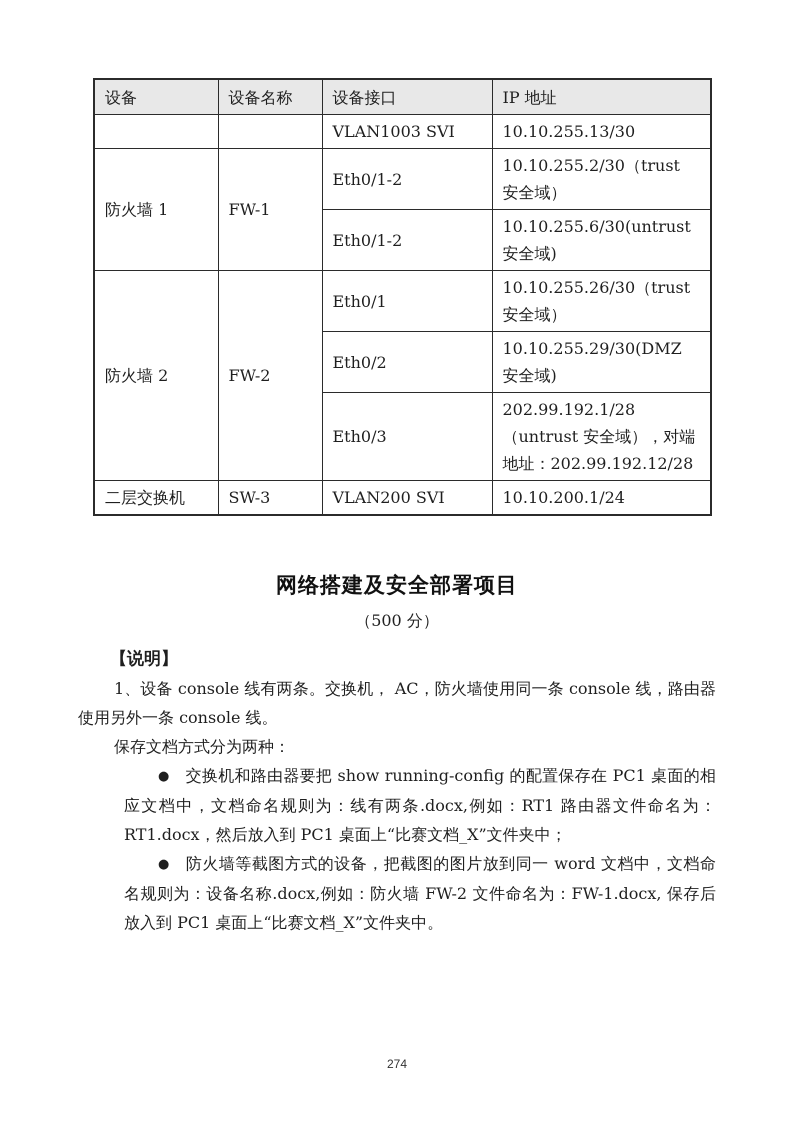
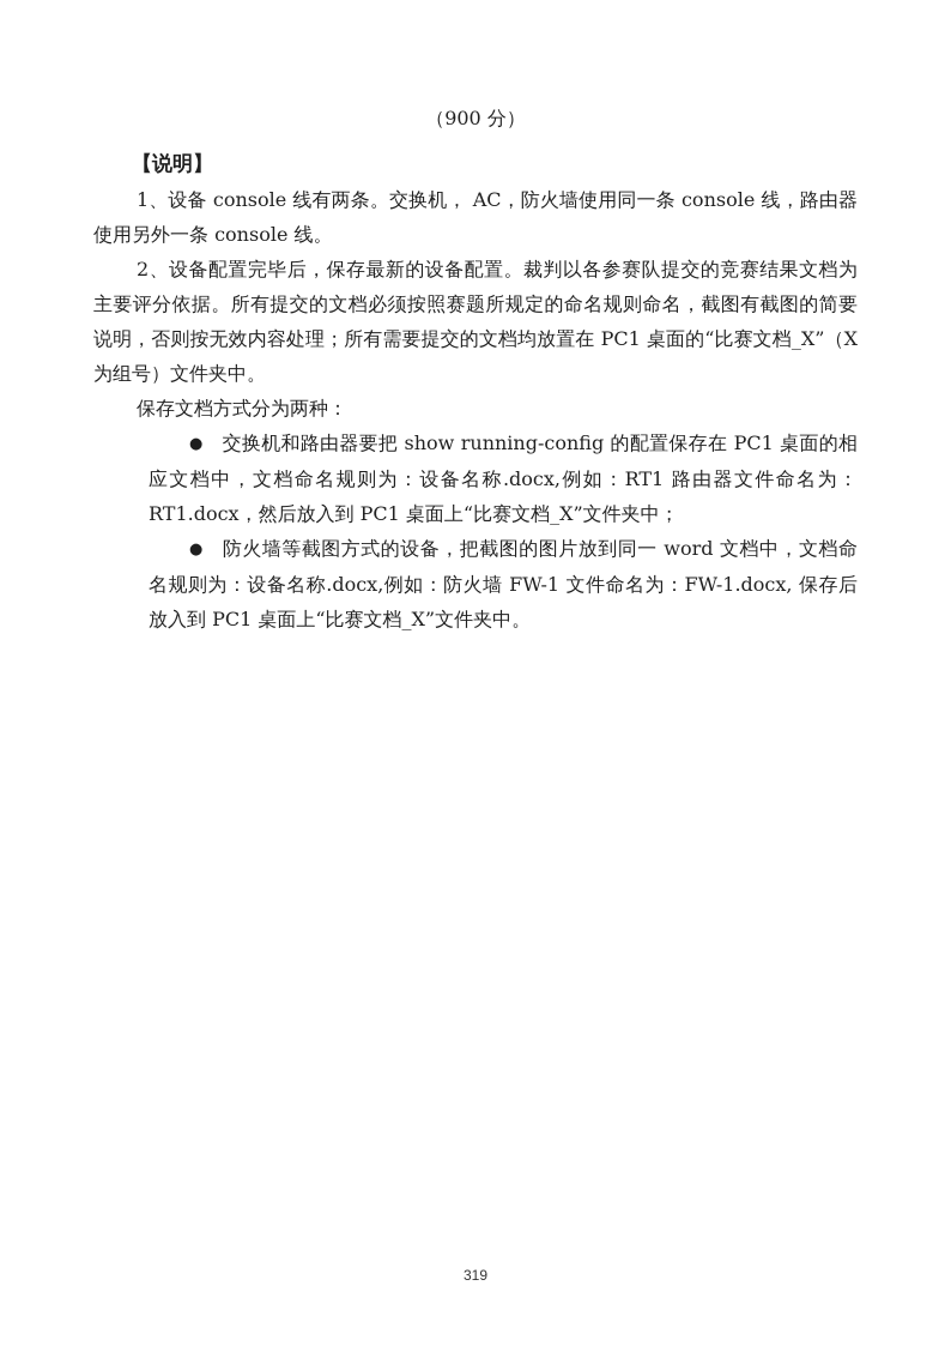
- 设备	设备名称	设备接口	IP 地址
- 		VLAN1003 SVI	10.10.255.13/30
- 防火墙 1	FW-1	Eth0/1-2	10.10.255.2/30（trust 安全域）
- Eth0/1-2	10.10.255.6/30(untrust 安全域)
- 防火墙 2	FW-2	Eth0/1	10.10.255.26/30（trust 安全域）
- Eth0/2	10.10.255.29/30(DMZ 安全域)
- Eth0/3	202.99.192.1/28（untrust 安全域），对端地址：202.99.192.12/28
- 二层交换机	SW-3	VLAN200 SVI	10.10.200.1/24
- 网络搭建及安全部署项目
- （500 分）
+ （900 分）
  【说明】
  1、设备 console 线有两条。交换机， AC，防火墙使用同一条 console 线，路由器使用另外一条 console 线。
+ 2、设备配置完毕后，保存最新的设备配置。裁判以各参赛队提交的竞赛结果文档为主要评分依据。所有提交的文档必须按照赛题所规定的命名规则命名，截图有截图的简要说明，否则按无效内容处理；所有需要提交的文档均放置在 PC1 桌面的“比赛文档_X”（X 为组号）文件夹中。
  保存文档方式分为两种：
- ● 交换机和路由器要把 show running-config 的配置保存在 PC1 桌面的相应文档中，文档命名规则为：线有两条.docx,例如：RT1 路由器文件命名为：RT1.docx，然后放入到 PC1 桌面上“比赛文档_X”文件夹中；
+ ● 交换机和路由器要把 show running-config 的配置保存在 PC1 桌面的相应文档中，文档命名规则为：设备名称.docx,例如：RT1 路由器文件命名为：RT1.docx，然后放入到 PC1 桌面上“比赛文档_X”文件夹中；
- ● 防火墙等截图方式的设备，把截图的图片放到同一 word 文档中，文档命名规则为：设备名称.docx,例如：防火墙 FW-2 文件命名为：FW-1.docx, 保存后放入到 PC1 桌面上“比赛文档_X”文件夹中。
+ ● 防火墙等截图方式的设备，把截图的图片放到同一 word 文档中，文档命名规则为：设备名称.docx,例如：防火墙 FW-1 文件命名为：FW-1.docx, 保存后放入到 PC1 桌面上“比赛文档_X”文件夹中。
- 274
+ 319
